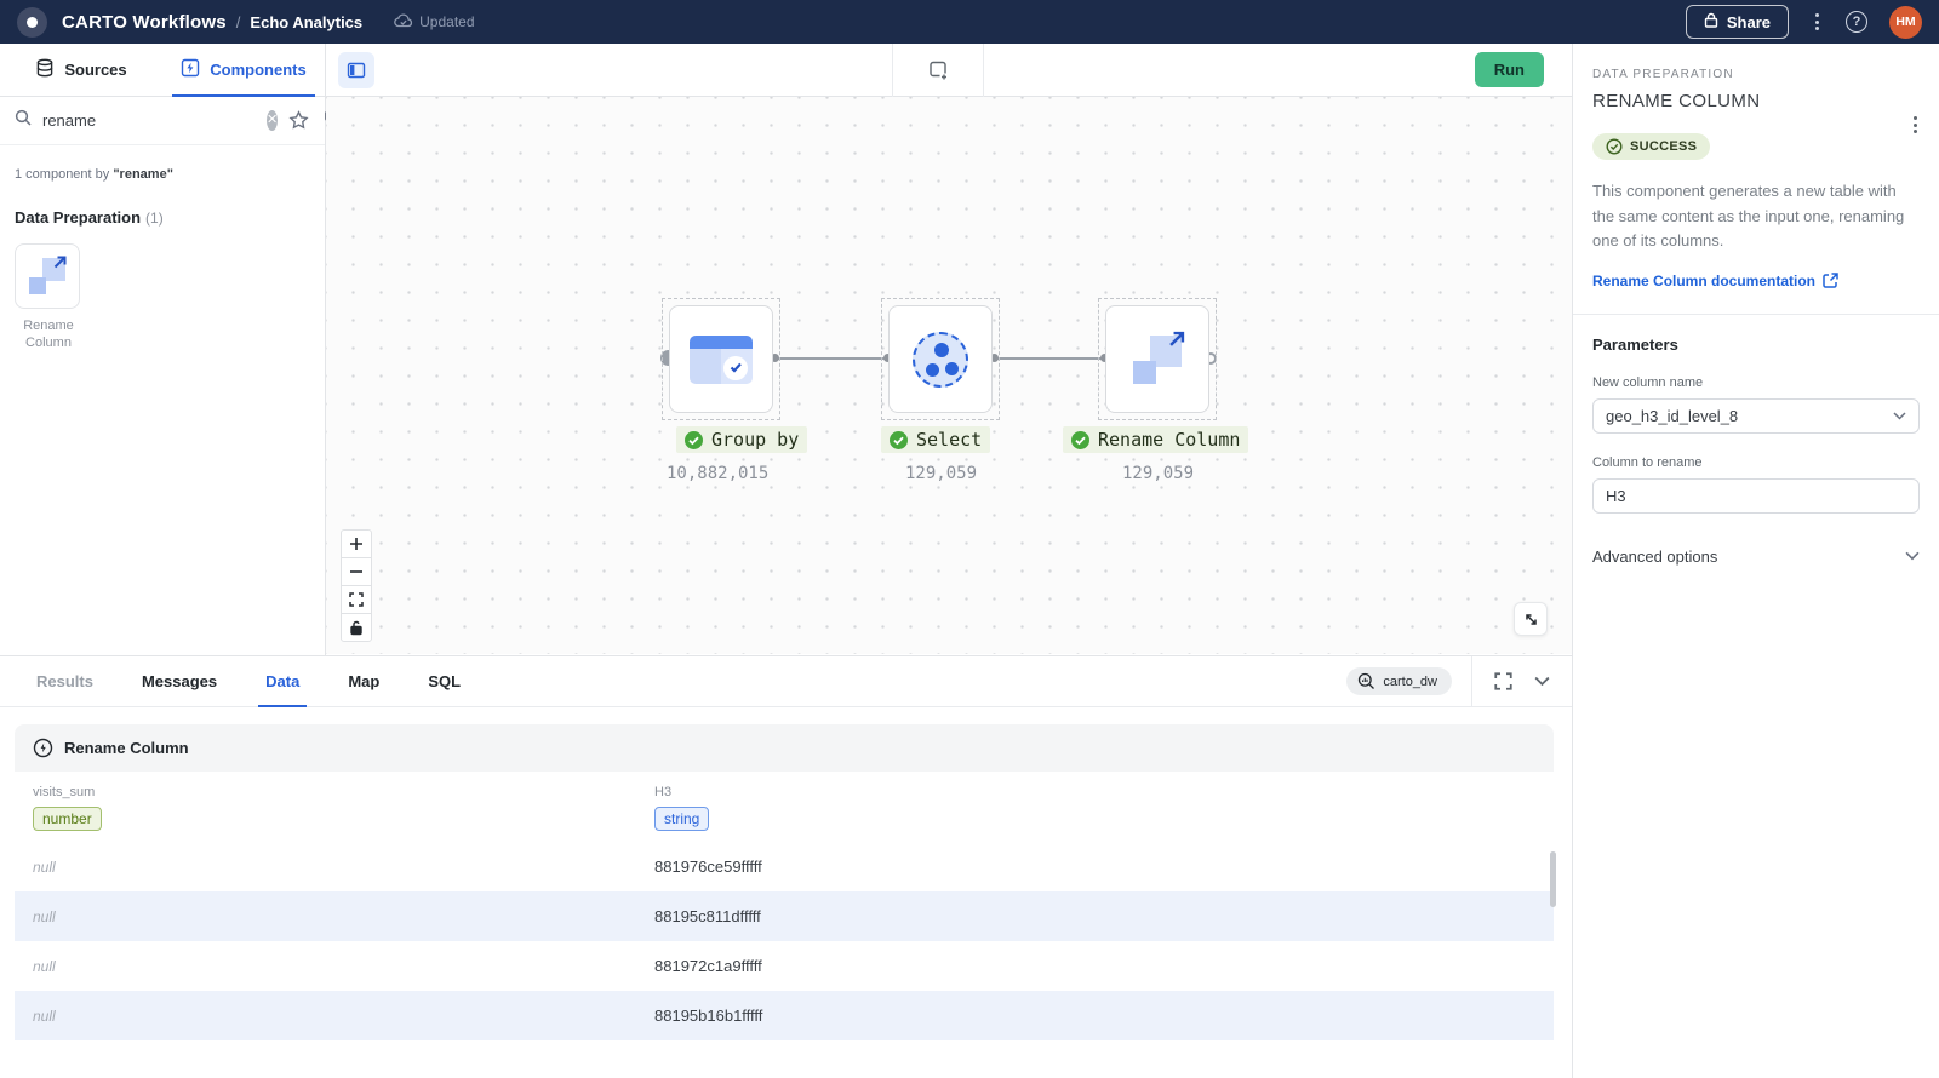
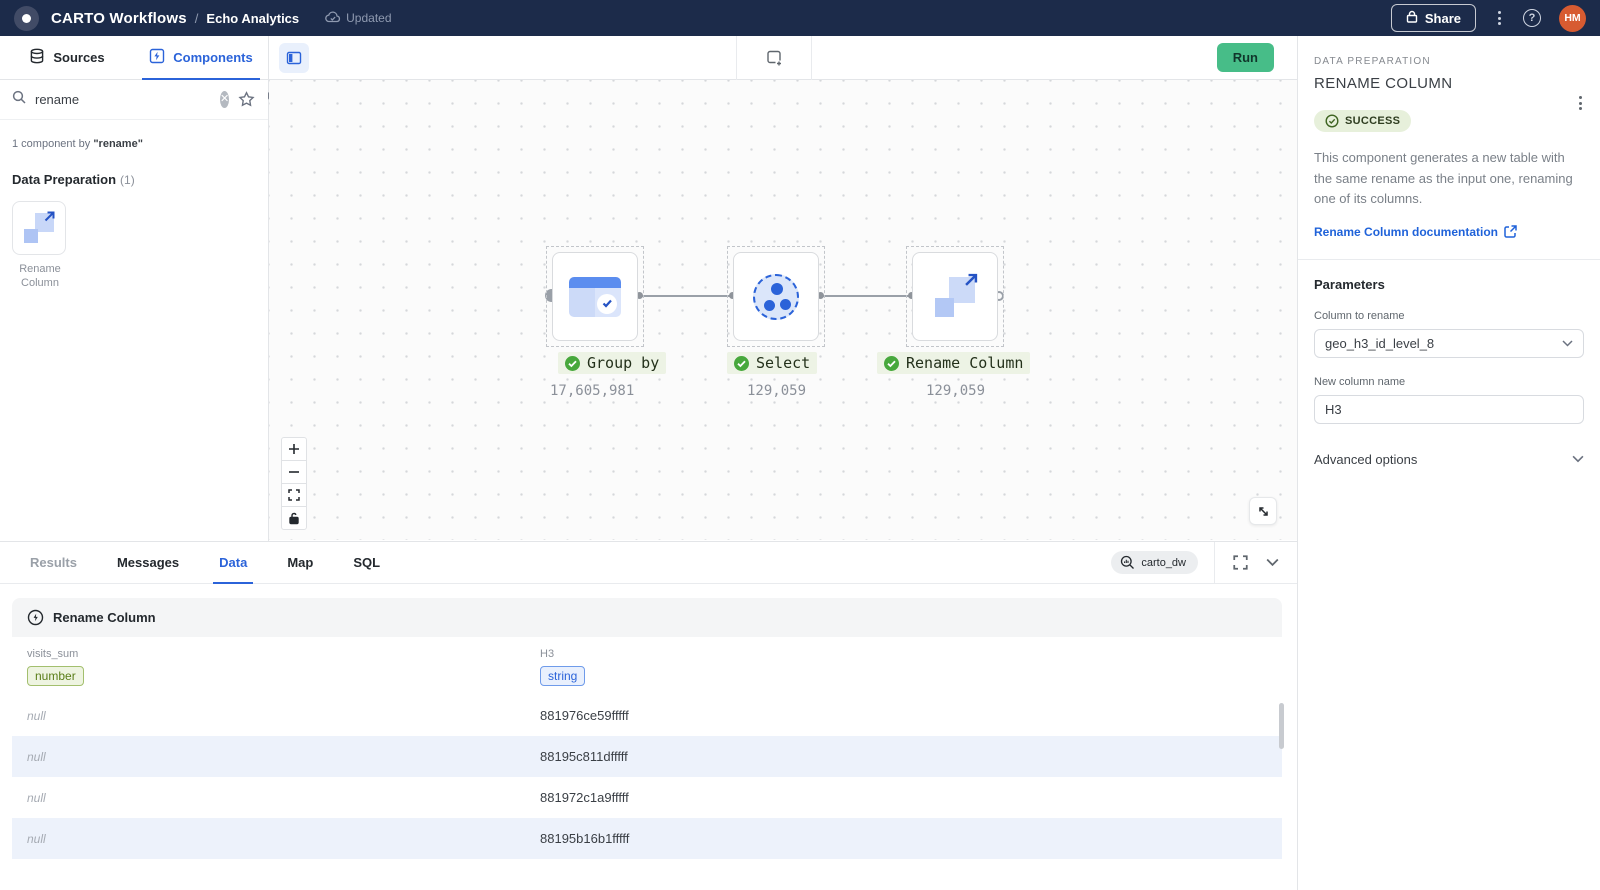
  CARTO Workflows
  /
  Echo Analytics
  Updated
  Share
  ?
  HM
  Sources
  Components
  rename
  ✕
  1 component by "rename"
  Data Preparation (1)
  Rename Column
  Run
  Group by
- 10,882,015
+ 17,605,981
  Select
  129,059
  Rename Column
  129,059
  DATA PREPARATION
  RENAME COLUMN
  SUCCESS
- This component generates a new table with the same content as the input one, renaming one of its columns.
+ This component generates a new table with the same rename as the input one, renaming one of its columns.
  Rename Column documentation
  Parameters
- New column name
+ Column to rename
  geo_h3_id_level_8
- Column to rename
+ New column name
  H3
  Advanced options
  Results
  Messages
  Data
  Map
  SQL
  carto_dw
  Rename Column
  visits_sum
  number
  H3
  string
  null
  881976ce59fffff
  null
  88195c811dfffff
  null
  881972c1a9fffff
  null
  88195b16b1fffff
